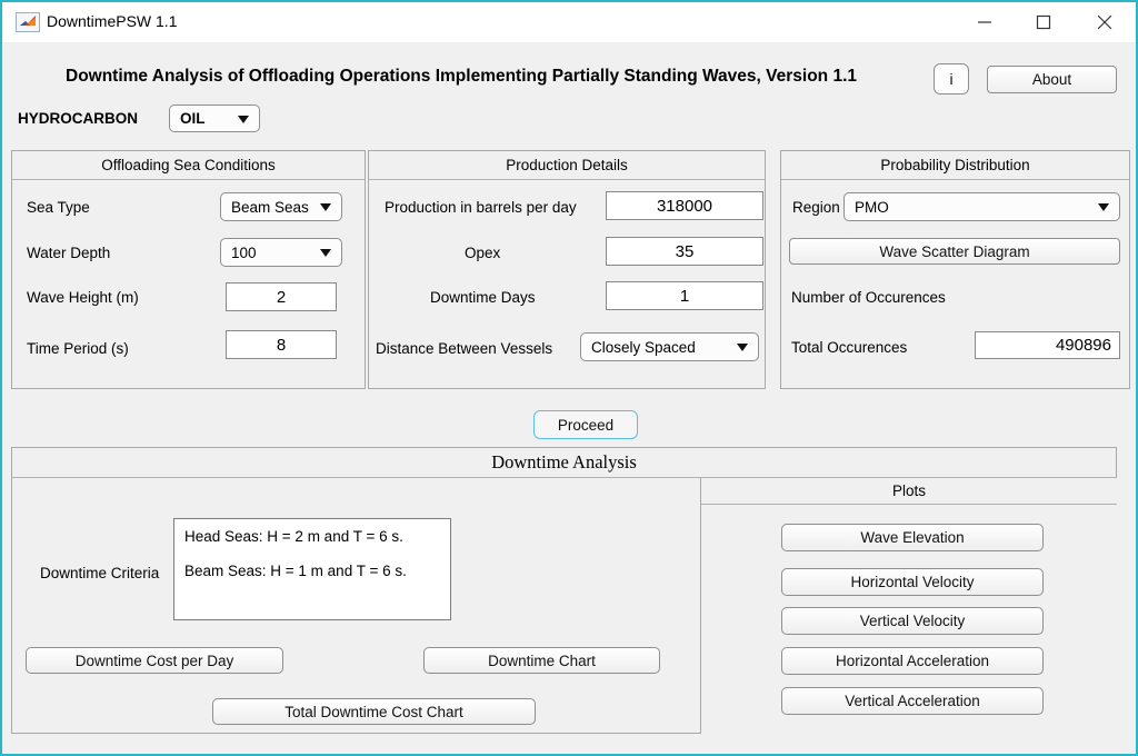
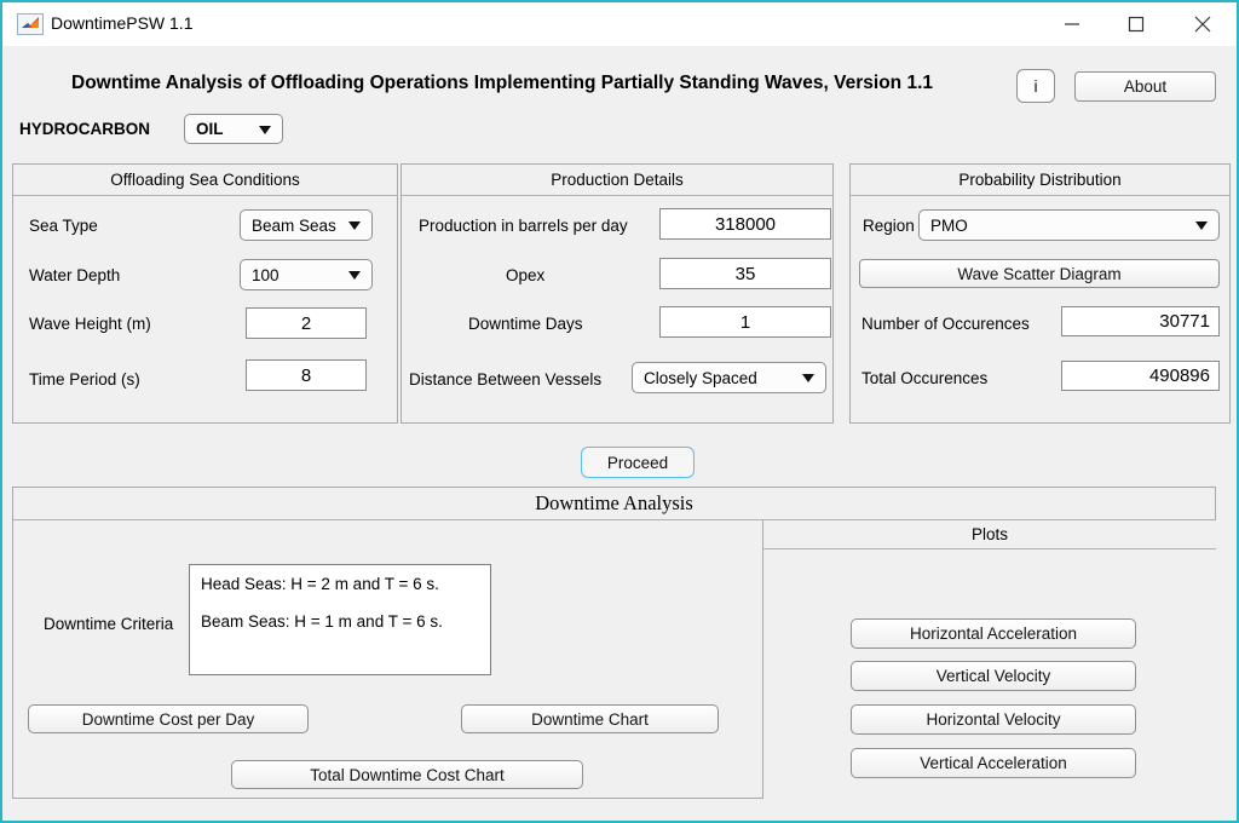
  DowntimePSW 1.1
  Downtime Analysis of Offloading Operations Implementing Partially Standing Waves, Version 1.1
  i
  About
  HYDROCARBON
  OIL
  Offloading Sea Conditions
  Sea Type
  Beam Seas
  Water Depth
  100
  Wave Height (m)
  2
  Time Period (s)
  8
  Production Details
  Production in barrels per day
  318000
  Opex
  35
  Downtime Days
  1
  Distance Between Vessels
  Closely Spaced
  Probability Distribution
  Region
  PMO
  Wave Scatter Diagram
  Number of Occurences
+ 30771
  Total Occurences
  490896
  Proceed
  Downtime Analysis
  Downtime Criteria
  Head Seas: H = 2 m and T = 6 s.
  Beam Seas: H = 1 m and T = 6 s.
  Downtime Cost per Day
  Downtime Chart
  Total Downtime Cost Chart
  Plots
- Wave Elevation
- Horizontal Velocity
+ Horizontal Acceleration
  Vertical Velocity
- Horizontal Acceleration
+ Horizontal Velocity
  Vertical Acceleration
